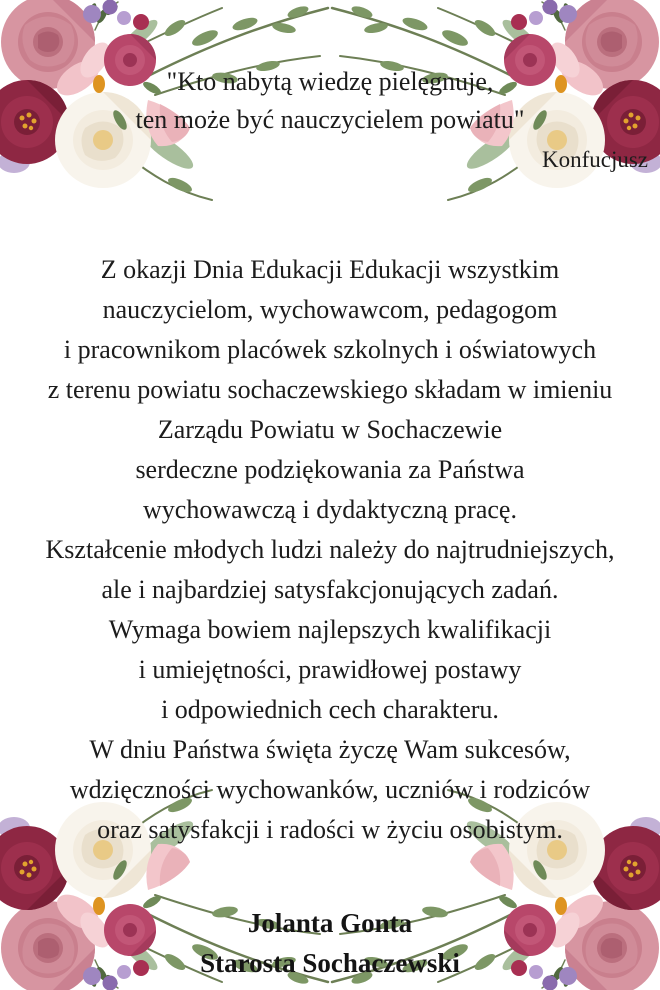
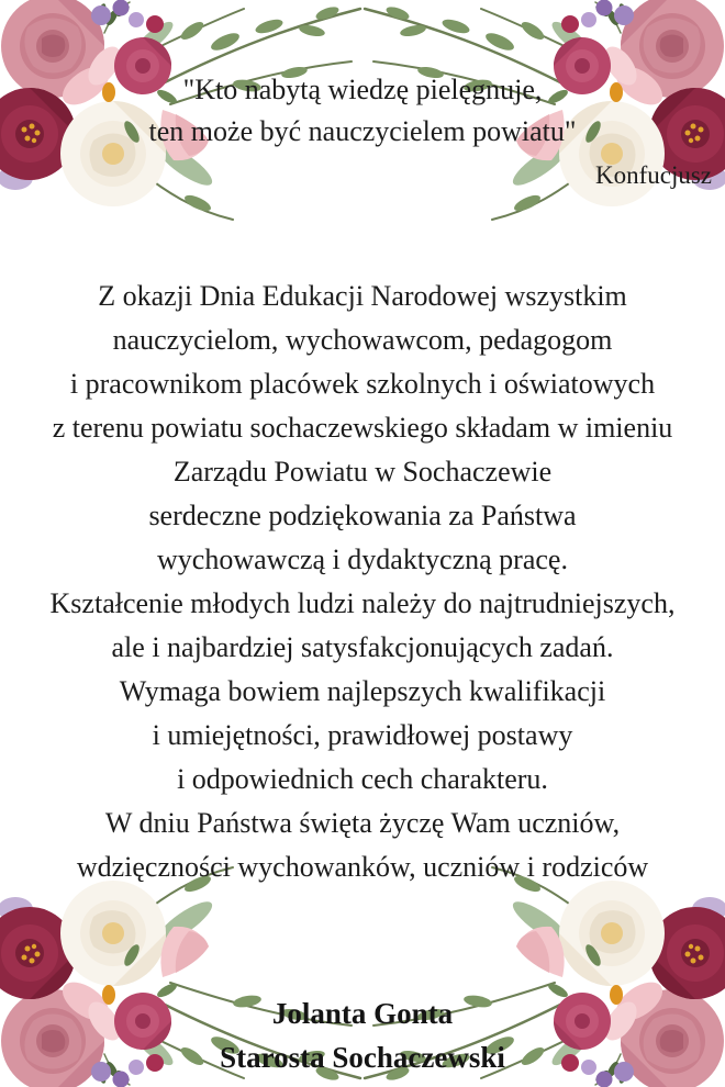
  "Kto nabytą wiedzę pielęgnuje,
  ten może być nauczycielem powiatu"
  Konfucjusz
- Z okazji Dnia Edukacji Edukacji wszystkim
+ Z okazji Dnia Edukacji Narodowej wszystkim
  nauczycielom, wychowawcom, pedagogom
  i pracownikom placówek szkolnych i oświatowych
  z terenu powiatu sochaczewskiego składam w imieniu
  Zarządu Powiatu w Sochaczewie
  serdeczne podziękowania za Państwa
  wychowawczą i dydaktyczną pracę.
  Kształcenie młodych ludzi należy do najtrudniejszych,
  ale i najbardziej satysfakcjonujących zadań.
  Wymaga bowiem najlepszych kwalifikacji
  i umiejętności, prawidłowej postawy
  i odpowiednich cech charakteru.
- W dniu Państwa święta życzę Wam sukcesów,
+ W dniu Państwa święta życzę Wam uczniów,
  wdzięczności wychowanków, uczniów i rodziców
- oraz satysfakcji i radości w życiu osobistym.
  Jolanta Gonta
  Starosta Sochaczewski
